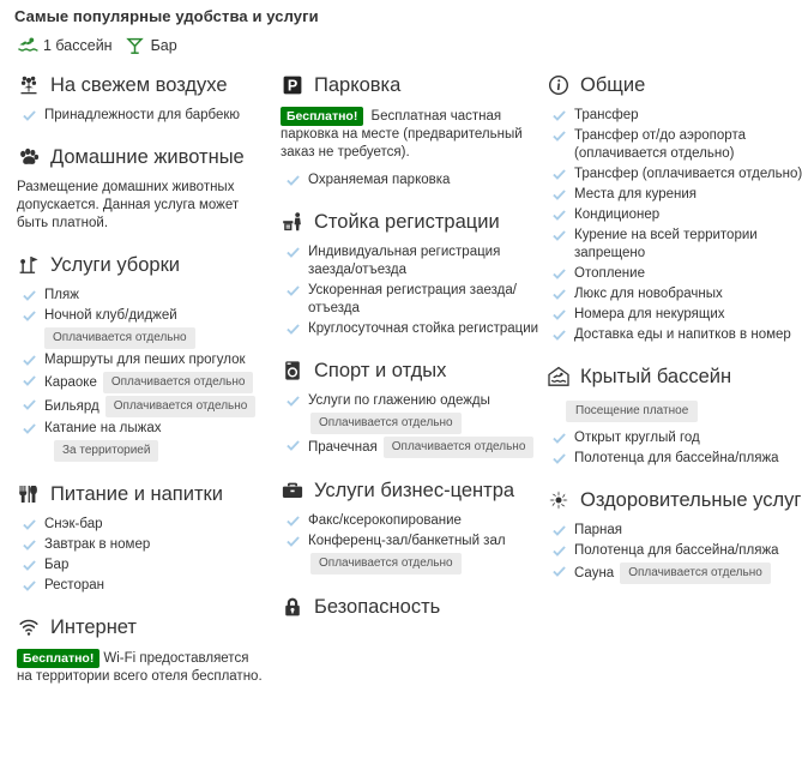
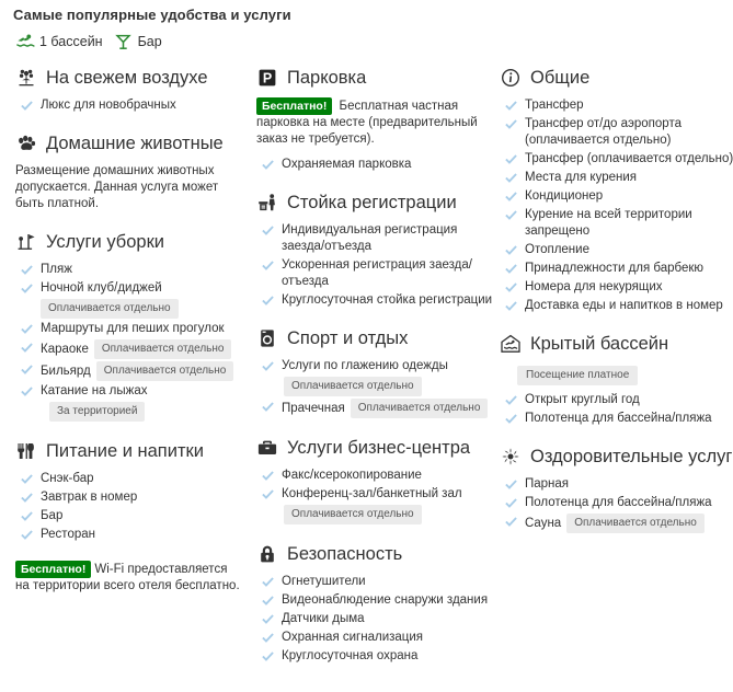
  Самые популярные удобства и услуги
  1 бассейн
  Бар
  На свежем воздухе
- Принадлежности для барбекю
+ Люкс для новобрачных
  Домашние животные
  Размещение домашних животных допускается. Данная услуга может быть платной.
  Услуги уборки
  Пляж
  Ночной клуб/диджей
  Оплачивается отдельно
  Маршруты для пеших прогулок
  Караоке Оплачивается отдельно
  Бильярд Оплачивается отдельно
  Катание на лыжах
  За территорией
  Питание и напитки
  Снэк-бар
  Завтрак в номер
  Бар
  Ресторан
- Интернет
  Бесплатно! Wi-Fi предоставляется на территории всего отеля бесплатно.
  P
  Парковка
  Бесплатно! Бесплатная частная парковка на месте (предварительный заказ не требуется).
  Охраняемая парковка
  Стойка регистрации
  Индивидуальная регистрация заезда/отъезда
  Ускоренная регистрация заезда/ отъезда
  Круглосуточная стойка регистрации
  Спорт и отдых
  Услуги по глажению одежды
  Оплачивается отдельно
  Прачечная Оплачивается отдельно
  Услуги бизнес-центра
  Факс/ксерокопирование
  Конференц-зал/банкетный зал
  Оплачивается отдельно
  Безопасность
+ Огнетушители
+ Видеонаблюдение снаружи здания
+ Датчики дыма
+ Охранная сигнализация
+ Круглосуточная охрана
  Общие
  Трансфер
  Трансфер от/до аэропорта (оплачивается отдельно)
  Трансфер (оплачивается отдельно)
  Места для курения
  Кондиционер
  Курение на всей территории запрещено
  Отопление
- Люкс для новобрачных
+ Принадлежности для барбекю
  Номера для некурящих
  Доставка еды и напитков в номер
  Крытый бассейн
  Посещение платное
  Открыт круглый год
  Полотенца для бассейна/пляжа
  Оздоровительные услуг
  Парная
  Полотенца для бассейна/пляжа
  Сауна Оплачивается отдельно
